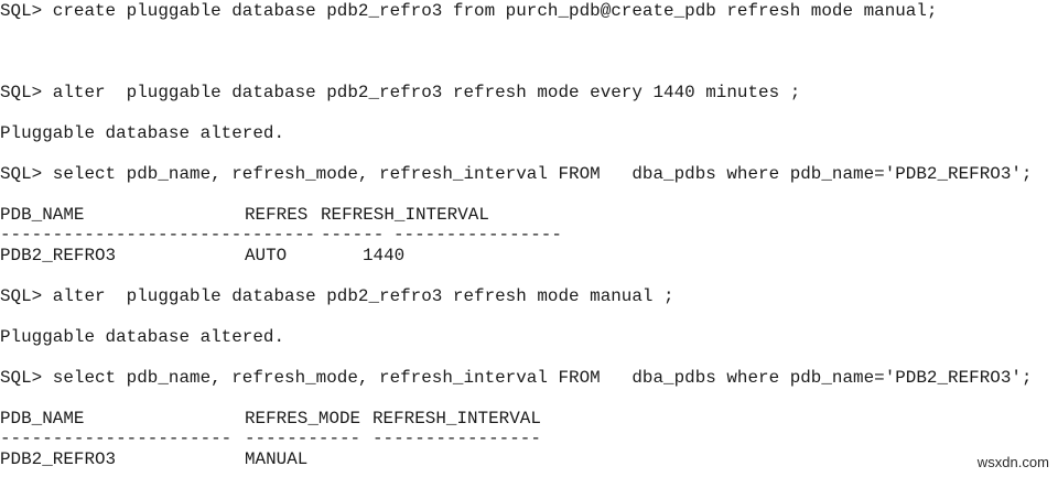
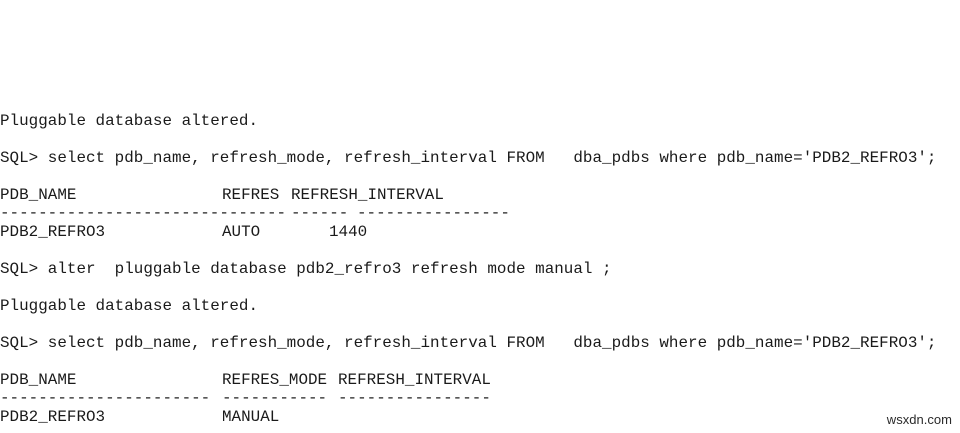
- SQL> create pluggable database pdb2_refro3 from purch_pdb@create_pdb refresh mode manual;
- SQL> alter pluggable database pdb2_refro3 refresh mode every 1440 minutes ;
  Pluggable database altered.
  SQL> select pdb_name, refresh_mode, refresh_interval FROM dba_pdbs where pdb_name='PDB2_REFRO3';
  PDB_NAME
  REFRES
  REFRESH_INTERVAL
  ------------------------------
  ------
  ----------------
  PDB2_REFRO3
  AUTO
  1440
  SQL> alter pluggable database pdb2_refro3 refresh mode manual ;
  Pluggable database altered.
  SQL> select pdb_name, refresh_mode, refresh_interval FROM dba_pdbs where pdb_name='PDB2_REFRO3';
  PDB_NAME
  REFRES_MODE
  REFRESH_INTERVAL
  ----------------------
  -----------
  ----------------
  PDB2_REFRO3
  MANUAL
  wsxdn.com
